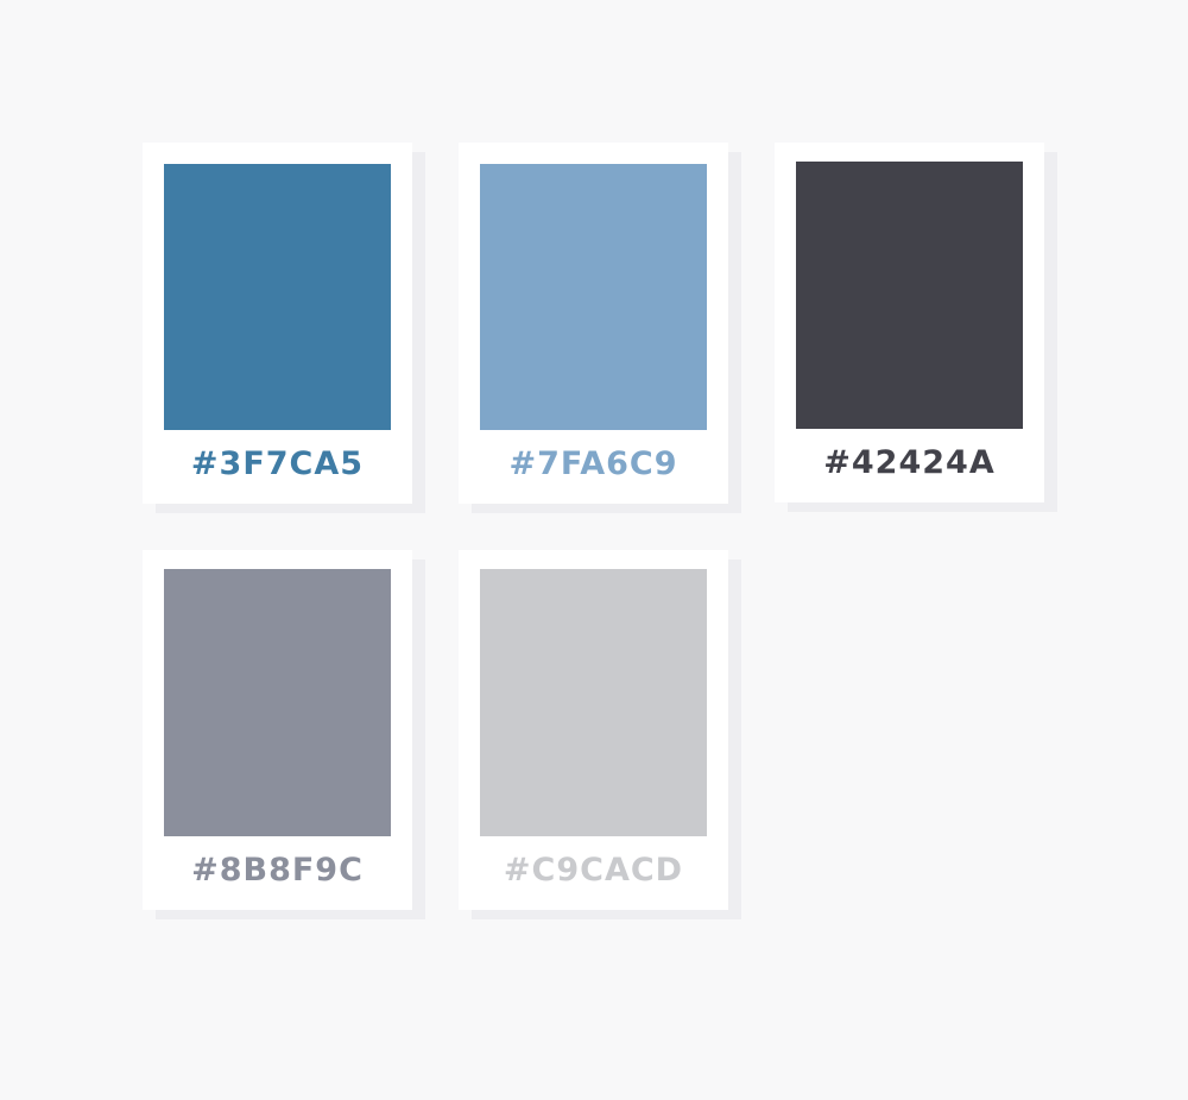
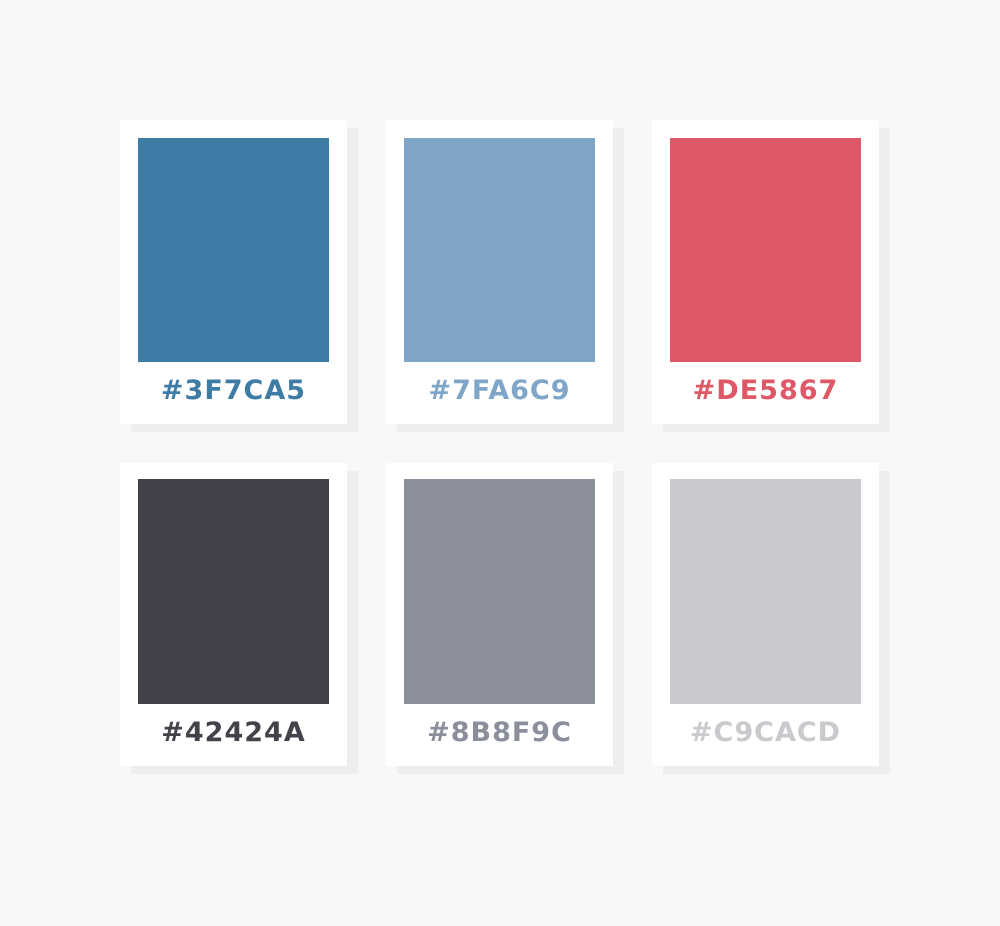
  #3F7CA5
  #7FA6C9
+ #DE5867
  #42424A
  #8B8F9C
  #C9CACD
